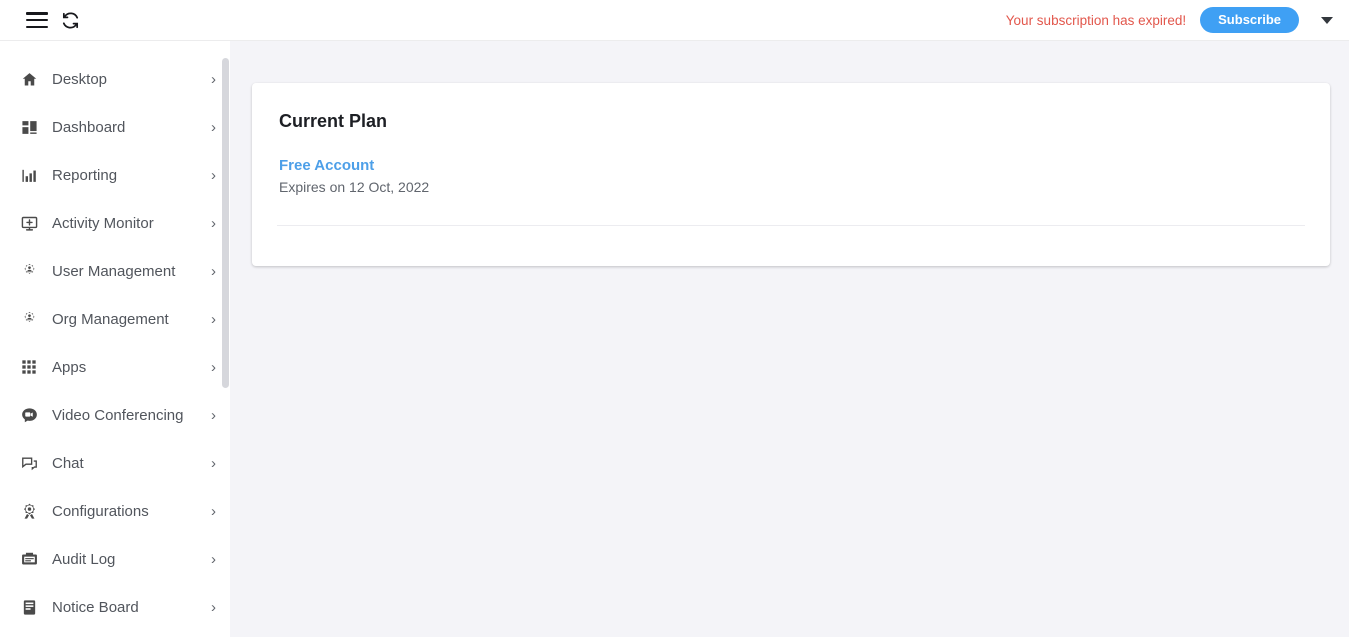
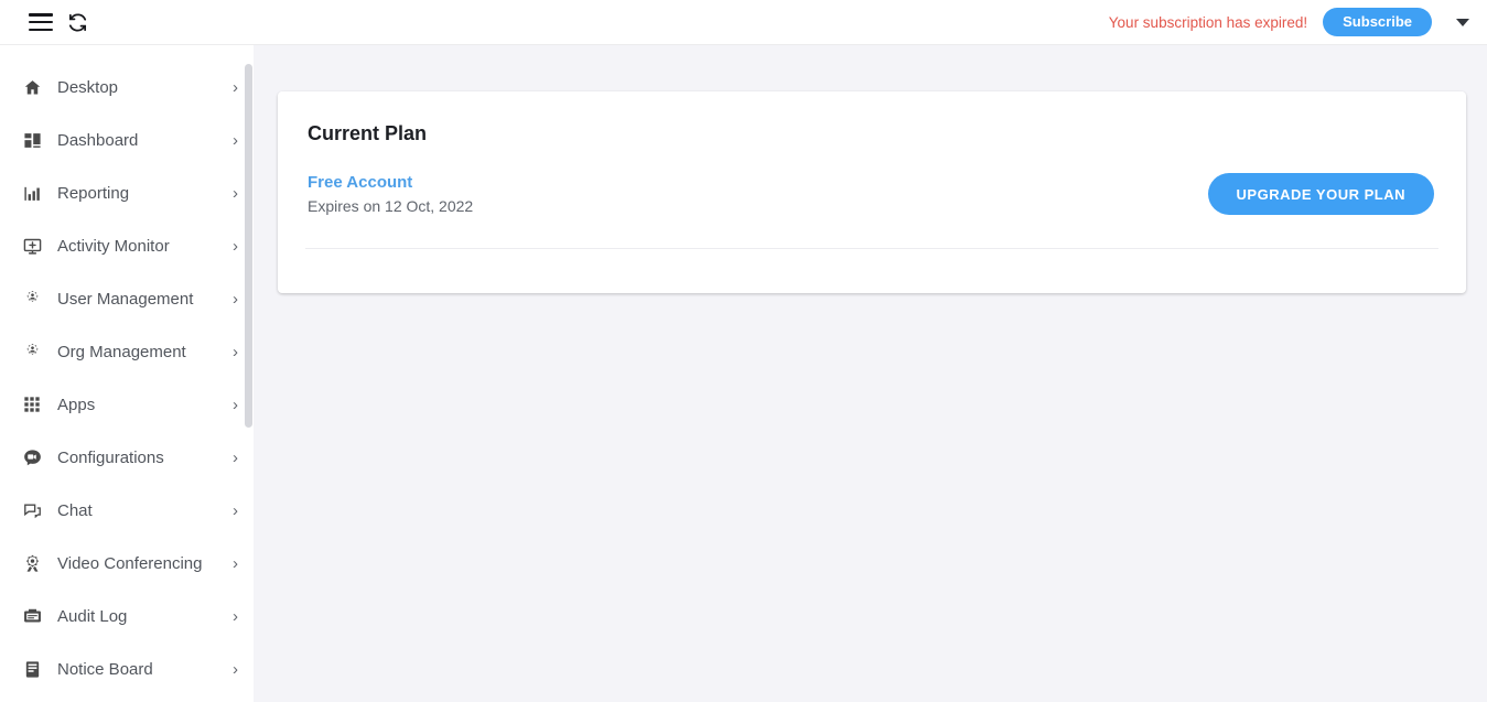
  Your subscription has expired!
  Subscribe
  Desktop
  ›
  Dashboard
  ›
  Reporting
  ›
  Activity Monitor
  ›
  User Management
  ›
  Org Management
  ›
  Apps
  ›
- Video Conferencing
+ Configurations
  ›
  Chat
  ›
- Configurations
+ Video Conferencing
  ›
  Audit Log
  ›
  Notice Board
  ›
  Current Plan
  Free Account
  Expires on 12 Oct, 2022
+ UPGRADE YOUR PLAN
